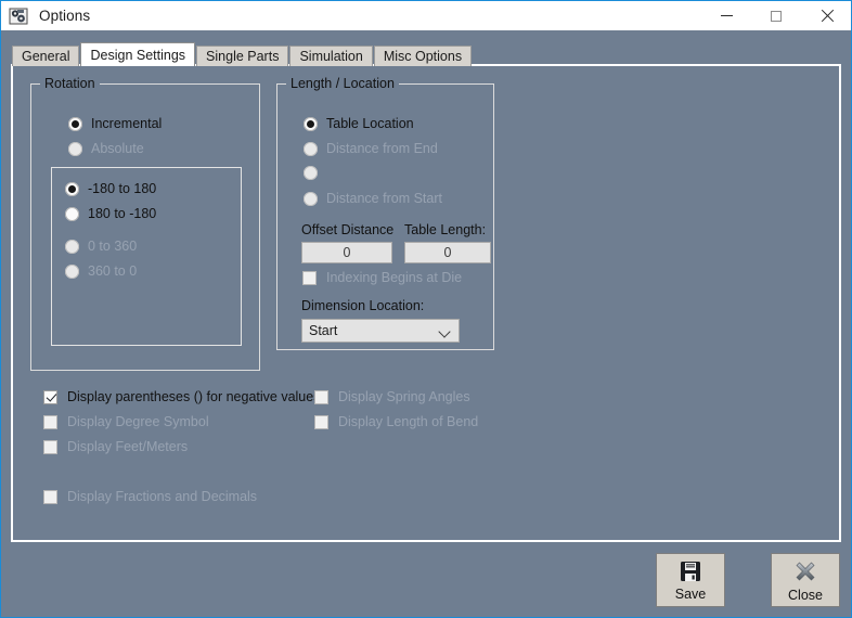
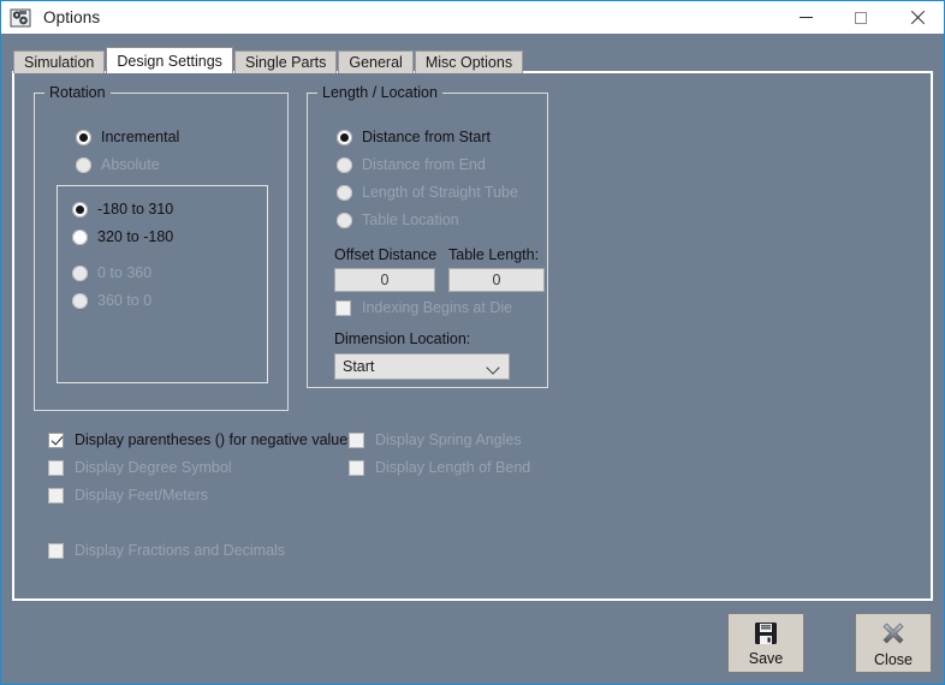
  Options
- General
+ Simulation
  Design Settings
  Single Parts
- Simulation
+ General
  Misc Options
  Rotation
  Incremental
  Absolute
- -180 to 180
+ -180 to 310
- 180 to -180
+ 320 to -180
  0 to 360
  360 to 0
  Length / Location
- Table Location
+ Distance from Start
  Distance from End
+ Length of Straight Tube
- Distance from Start
+ Table Location
  Offset Distance
  Table Length:
  0
  0
  Indexing Begins at Die
  Dimension Location:
  Start
  Display parentheses () for negative value
  Display Degree Symbol
  Display Feet/Meters
  Display Fractions and Decimals
  Display Spring Angles
  Display Length of Bend
  Save
  Close
